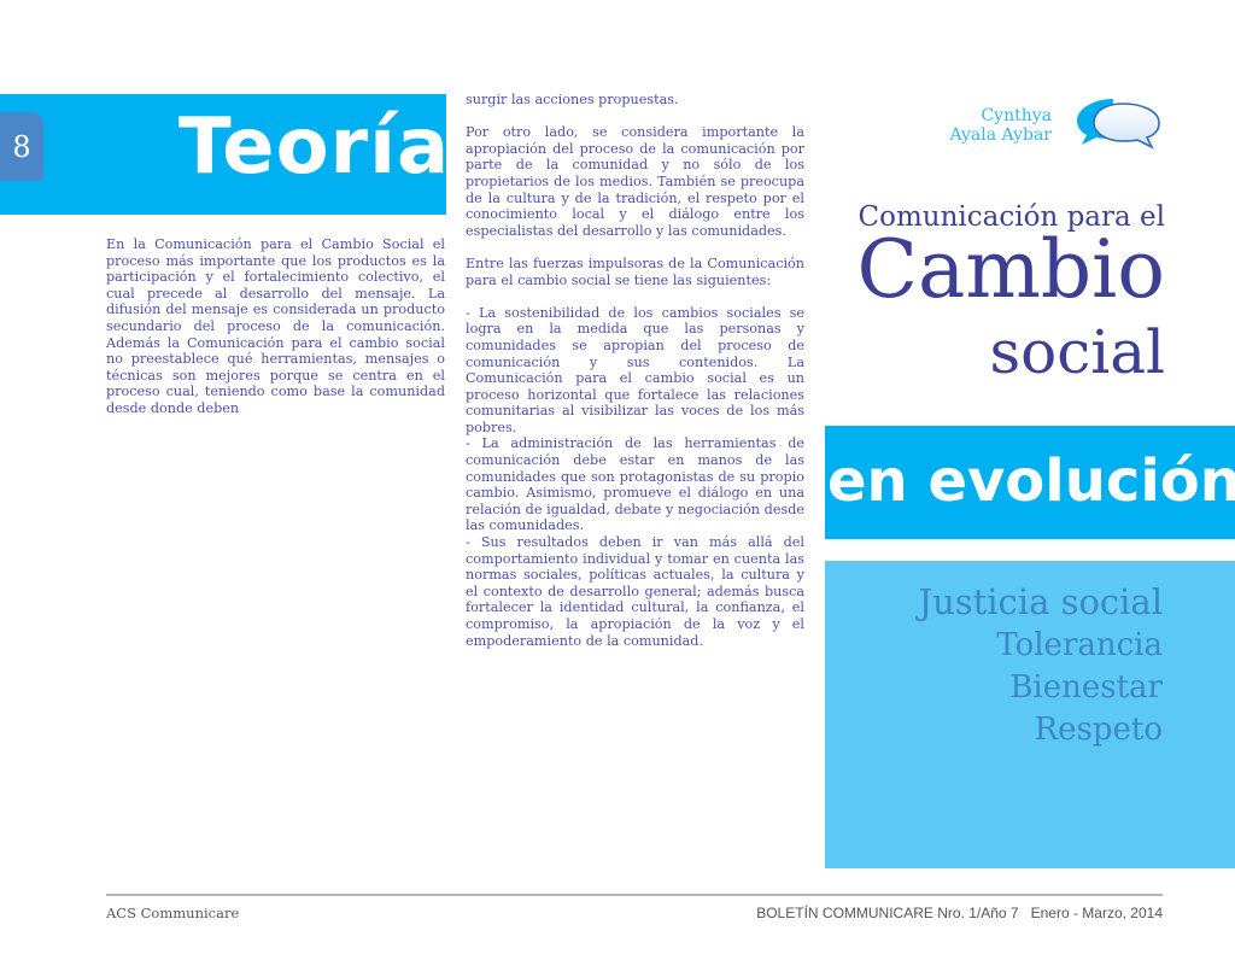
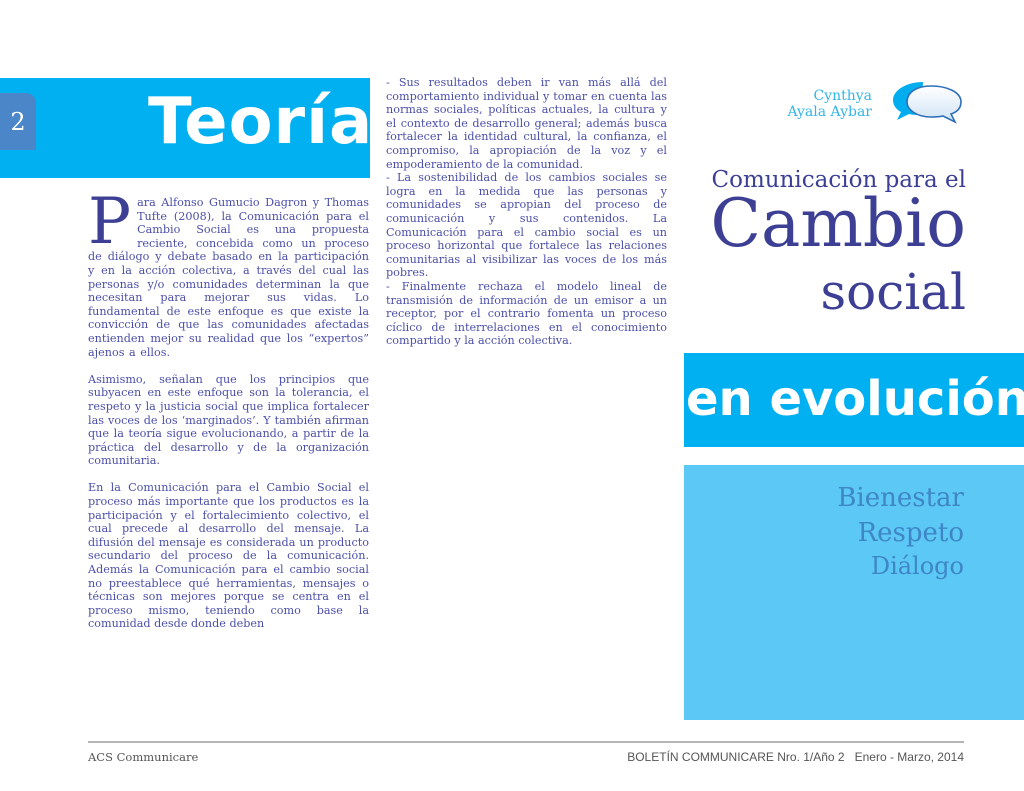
- 8
+ 2
  Teoría
+ P
+ ara Alfonso Gumucio Dagron y Thomas Tufte (2008), la Comunicación para el Cambio Social es una propuesta reciente, concebida como un proceso de diálogo y debate basado en la participación y en la acción colectiva, a través del cual las personas y/o comunidades determinan la que necesitan para mejorar sus vidas. Lo fundamental de este enfoque es que existe la convicción de que las comunidades afectadas entienden mejor su realidad que los “expertos” ajenos a ellos.
+ Asimismo, señalan que los principios que subyacen en este enfoque son la tolerancia, el respeto y la justicia social que implica fortalecer las voces de los ‘marginados’. Y también afirman que la teoría sigue evolucionando, a partir de la práctica del desarrollo y de la organización comunitaria.
- En la Comunicación para el Cambio Social el proceso más importante que los productos es la participación y el fortalecimiento colectivo, el cual precede al desarrollo del mensaje. La difusión del mensaje es considerada un producto secundario del proceso de la comunicación. Además la Comunicación para el cambio social no preestablece qué herramientas, mensajes o técnicas son mejores porque se centra en el proceso cual, teniendo como base la comunidad desde donde deben
+ En la Comunicación para el Cambio Social el proceso más importante que los productos es la participación y el fortalecimiento colectivo, el cual precede al desarrollo del mensaje. La difusión del mensaje es considerada un producto secundario del proceso de la comunicación. Además la Comunicación para el cambio social no preestablece qué herramientas, mensajes o técnicas son mejores porque se centra en el proceso mismo, teniendo como base la comunidad desde donde deben
- surgir las acciones propuestas.
- Por otro lado, se considera importante la apropiación del proceso de la comunicación por parte de la comunidad y no sólo de los propietarios de los medios. También se preocupa de la cultura y de la tradición, el respeto por el conocimiento local y el diálogo entre los especialistas del desarrollo y las comunidades.
- Entre las fuerzas impulsoras de la Comunicación para el cambio social se tiene las siguientes:
- - La sostenibilidad de los cambios sociales se logra en la medida que las personas y comunidades se apropian del proceso de comunicación y sus contenidos. La Comunicación para el cambio social es un proceso horizontal que fortalece las relaciones comunitarias al visibilizar las voces de los más pobres.
+ - Sus resultados deben ir van más allá del comportamiento individual y tomar en cuenta las normas sociales, políticas actuales, la cultura y el contexto de desarrollo general; además busca fortalecer la identidad cultural, la confianza, el compromiso, la apropiación de la voz y el empoderamiento de la comunidad.
- - La administración de las herramientas de comunicación debe estar en manos de las comunidades que son protagonistas de su propio cambio. Asimismo, promueve el diálogo en una relación de igualdad, debate y negociación desde las comunidades.
- - Sus resultados deben ir van más allá del comportamiento individual y tomar en cuenta las normas sociales, políticas actuales, la cultura y el contexto de desarrollo general; además busca fortalecer la identidad cultural, la confianza, el compromiso, la apropiación de la voz y el empoderamiento de la comunidad.
+ - La sostenibilidad de los cambios sociales se logra en la medida que las personas y comunidades se apropian del proceso de comunicación y sus contenidos. La Comunicación para el cambio social es un proceso horizontal que fortalece las relaciones comunitarias al visibilizar las voces de los más pobres.
+ - Finalmente rechaza el modelo lineal de transmisión de información de un emisor a un receptor, por el contrario fomenta un proceso cíclico de interrelaciones en el conocimiento compartido y la acción colectiva.
  Cynthya
  Ayala Aybar
  Comunicación para el
  Cambio
  social
  en evolución
- Justicia social
- Tolerancia
  Bienestar
  Respeto
+ Diálogo
  ACS Communicare
- BOLETÍN COMMUNICARE Nro. 1/Año 7 Enero - Marzo, 2014
+ BOLETÍN COMMUNICARE Nro. 1/Año 2 Enero - Marzo, 2014
